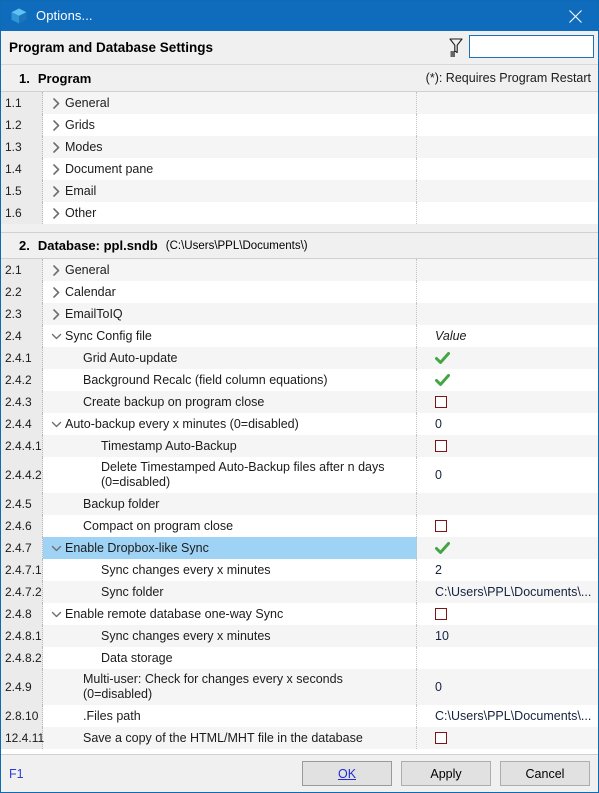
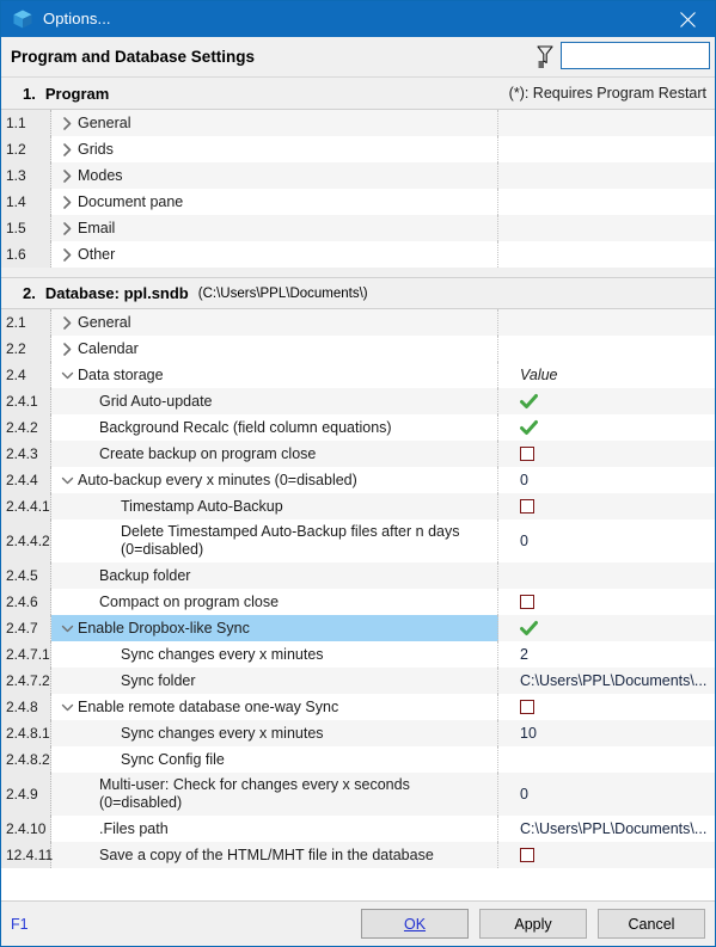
  Options...
  Program and Database Settings
  1.
  Program
  (*): Requires Program Restart
  1.1
  General
  1.2
  Grids
  1.3
  Modes
  1.4
  Document pane
  1.5
  Email
  1.6
  Other
  2.
  Database: ppl.sndb
  (C:\Users\PPL\Documents\)
  2.1
  General
  2.2
  Calendar
- 2.3
- EmailToIQ
  2.4
- Sync Config file
+ Data storage
  Value
  2.4.1
  Grid Auto-update
  2.4.2
  Background Recalc (field column equations)
  2.4.3
  Create backup on program close
  2.4.4
  Auto-backup every x minutes (0=disabled)
  0
  2.4.4.1
  Timestamp Auto-Backup
  2.4.4.2
  Delete Timestamped Auto-Backup files after n days
  (0=disabled)
  0
  2.4.5
  Backup folder
  2.4.6
  Compact on program close
  2.4.7
  Enable Dropbox-like Sync
  2.4.7.1
  Sync changes every x minutes
  2
  2.4.7.2
  Sync folder
  C:\Users\PPL\Documents\...
  2.4.8
  Enable remote database one-way Sync
  2.4.8.1
  Sync changes every x minutes
  10
  2.4.8.2
- Data storage
+ Sync Config file
  2.4.9
  Multi-user: Check for changes every x seconds
  (0=disabled)
  0
- 2.8.10
+ 2.4.10
  .Files path
  C:\Users\PPL\Documents\...
  12.4.11
  Save a copy of the HTML/MHT file in the database
  F1
  OK
  Apply
  Cancel
